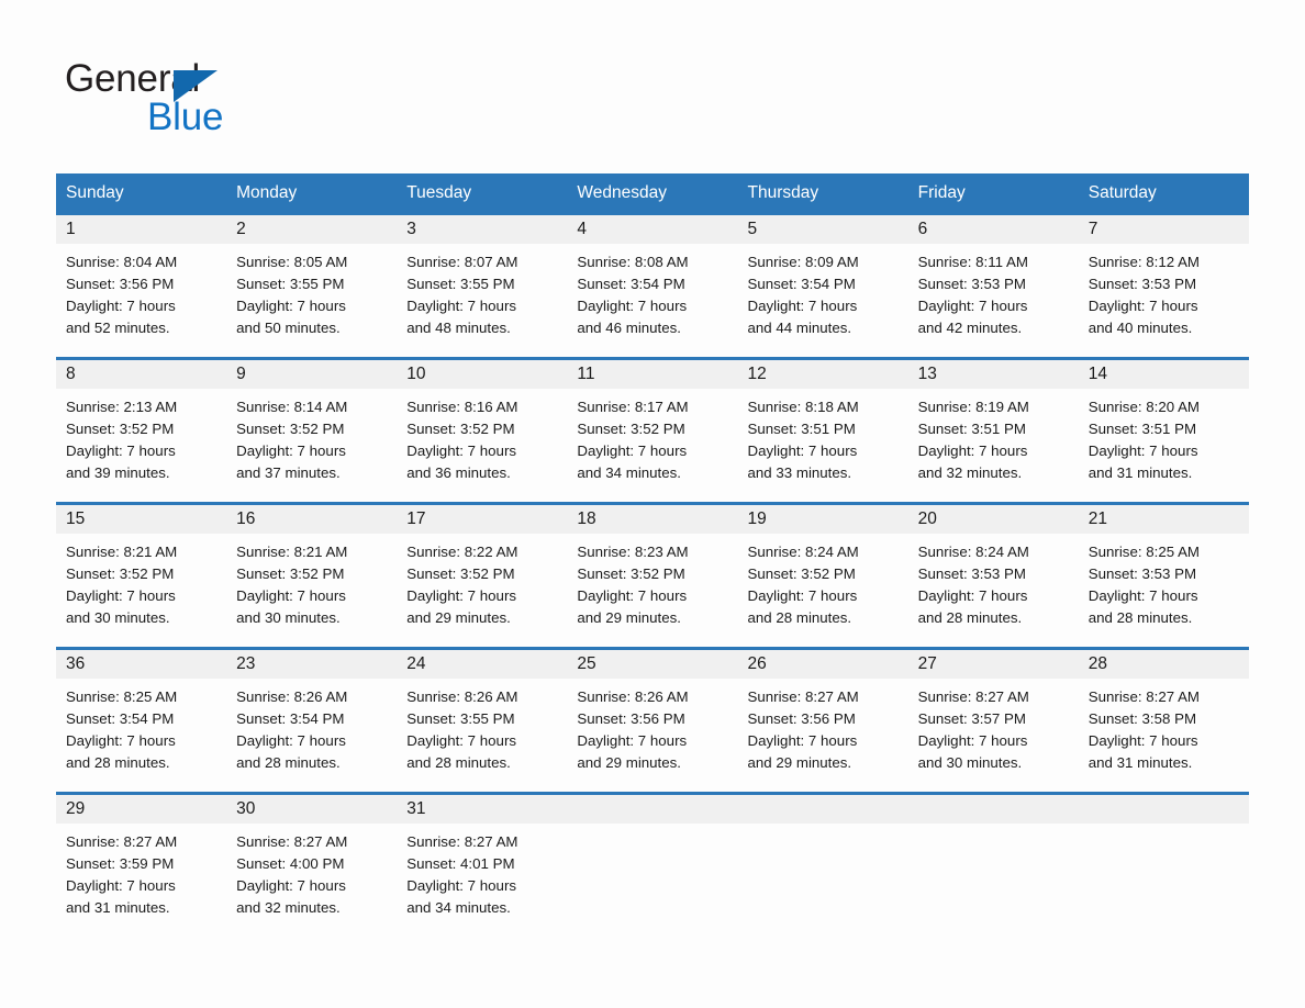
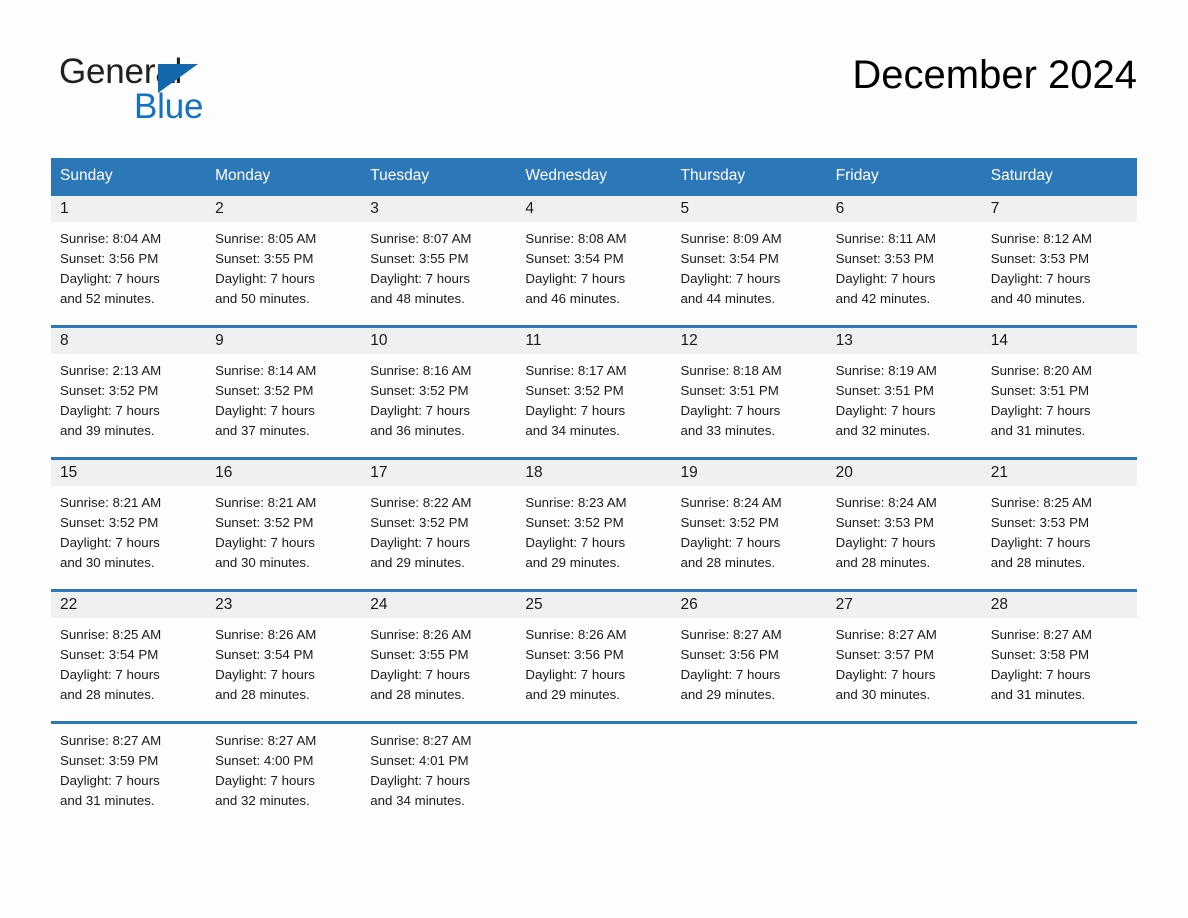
  General
  Blue
+ December 2024
  Sunday
  Monday
  Tuesday
  Wednesday
  Thursday
  Friday
  Saturday
  1
  2
  3
  4
  5
  6
  7
  Sunrise: 8:04 AM
  Sunset: 3:56 PM
  Daylight: 7 hours
  and 52 minutes.
  Sunrise: 8:05 AM
  Sunset: 3:55 PM
  Daylight: 7 hours
  and 50 minutes.
  Sunrise: 8:07 AM
  Sunset: 3:55 PM
  Daylight: 7 hours
  and 48 minutes.
  Sunrise: 8:08 AM
  Sunset: 3:54 PM
  Daylight: 7 hours
  and 46 minutes.
  Sunrise: 8:09 AM
  Sunset: 3:54 PM
  Daylight: 7 hours
  and 44 minutes.
  Sunrise: 8:11 AM
  Sunset: 3:53 PM
  Daylight: 7 hours
  and 42 minutes.
  Sunrise: 8:12 AM
  Sunset: 3:53 PM
  Daylight: 7 hours
  and 40 minutes.
  8
  9
  10
  11
  12
  13
  14
  Sunrise: 2:13 AM
  Sunset: 3:52 PM
  Daylight: 7 hours
  and 39 minutes.
  Sunrise: 8:14 AM
  Sunset: 3:52 PM
  Daylight: 7 hours
  and 37 minutes.
  Sunrise: 8:16 AM
  Sunset: 3:52 PM
  Daylight: 7 hours
  and 36 minutes.
  Sunrise: 8:17 AM
  Sunset: 3:52 PM
  Daylight: 7 hours
  and 34 minutes.
  Sunrise: 8:18 AM
  Sunset: 3:51 PM
  Daylight: 7 hours
  and 33 minutes.
  Sunrise: 8:19 AM
  Sunset: 3:51 PM
  Daylight: 7 hours
  and 32 minutes.
  Sunrise: 8:20 AM
  Sunset: 3:51 PM
  Daylight: 7 hours
  and 31 minutes.
  15
  16
  17
  18
  19
  20
  21
  Sunrise: 8:21 AM
  Sunset: 3:52 PM
  Daylight: 7 hours
  and 30 minutes.
  Sunrise: 8:21 AM
  Sunset: 3:52 PM
  Daylight: 7 hours
  and 30 minutes.
  Sunrise: 8:22 AM
  Sunset: 3:52 PM
  Daylight: 7 hours
  and 29 minutes.
  Sunrise: 8:23 AM
  Sunset: 3:52 PM
  Daylight: 7 hours
  and 29 minutes.
  Sunrise: 8:24 AM
  Sunset: 3:52 PM
  Daylight: 7 hours
  and 28 minutes.
  Sunrise: 8:24 AM
  Sunset: 3:53 PM
  Daylight: 7 hours
  and 28 minutes.
  Sunrise: 8:25 AM
  Sunset: 3:53 PM
  Daylight: 7 hours
  and 28 minutes.
- 36
+ 22
  23
  24
  25
  26
  27
  28
  Sunrise: 8:25 AM
  Sunset: 3:54 PM
  Daylight: 7 hours
  and 28 minutes.
  Sunrise: 8:26 AM
  Sunset: 3:54 PM
  Daylight: 7 hours
  and 28 minutes.
  Sunrise: 8:26 AM
  Sunset: 3:55 PM
  Daylight: 7 hours
  and 28 minutes.
  Sunrise: 8:26 AM
  Sunset: 3:56 PM
  Daylight: 7 hours
  and 29 minutes.
  Sunrise: 8:27 AM
  Sunset: 3:56 PM
  Daylight: 7 hours
  and 29 minutes.
  Sunrise: 8:27 AM
  Sunset: 3:57 PM
  Daylight: 7 hours
  and 30 minutes.
  Sunrise: 8:27 AM
  Sunset: 3:58 PM
  Daylight: 7 hours
  and 31 minutes.
- 29
- 30
- 31
  Sunrise: 8:27 AM
  Sunset: 3:59 PM
  Daylight: 7 hours
  and 31 minutes.
  Sunrise: 8:27 AM
  Sunset: 4:00 PM
  Daylight: 7 hours
  and 32 minutes.
  Sunrise: 8:27 AM
  Sunset: 4:01 PM
  Daylight: 7 hours
  and 34 minutes.
